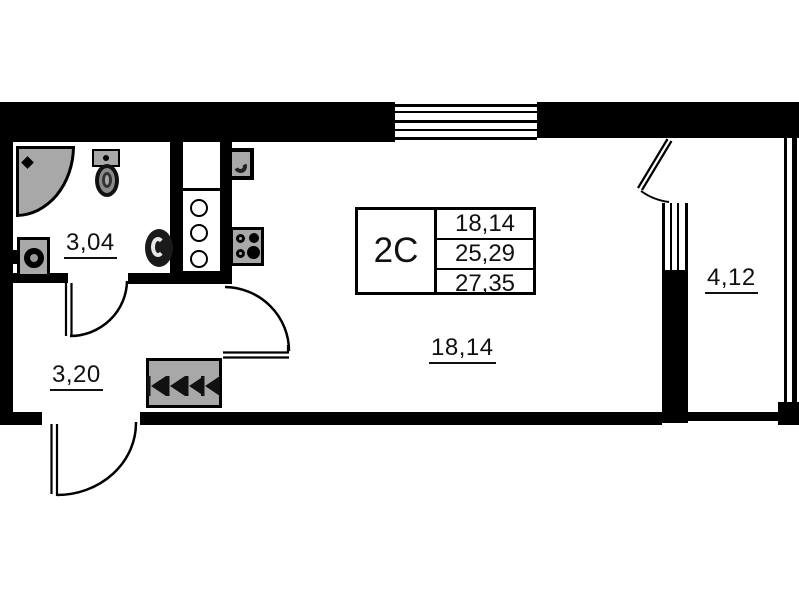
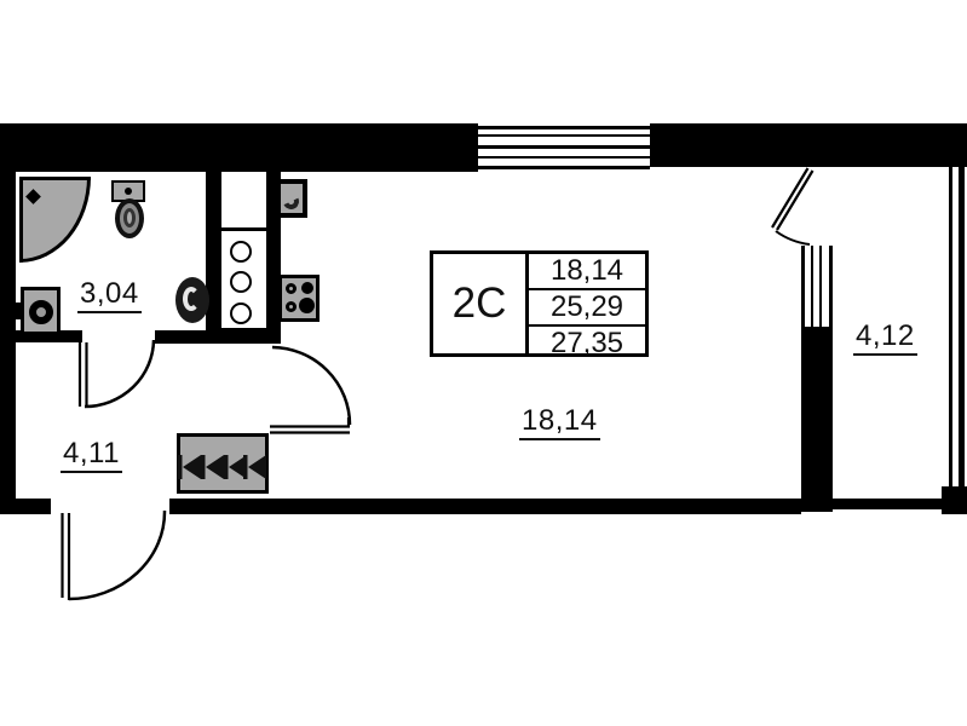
  2С
  18,14
  25,29
  27,35
  3,04
- 3,20
+ 4,11
  18,14
  4,12
